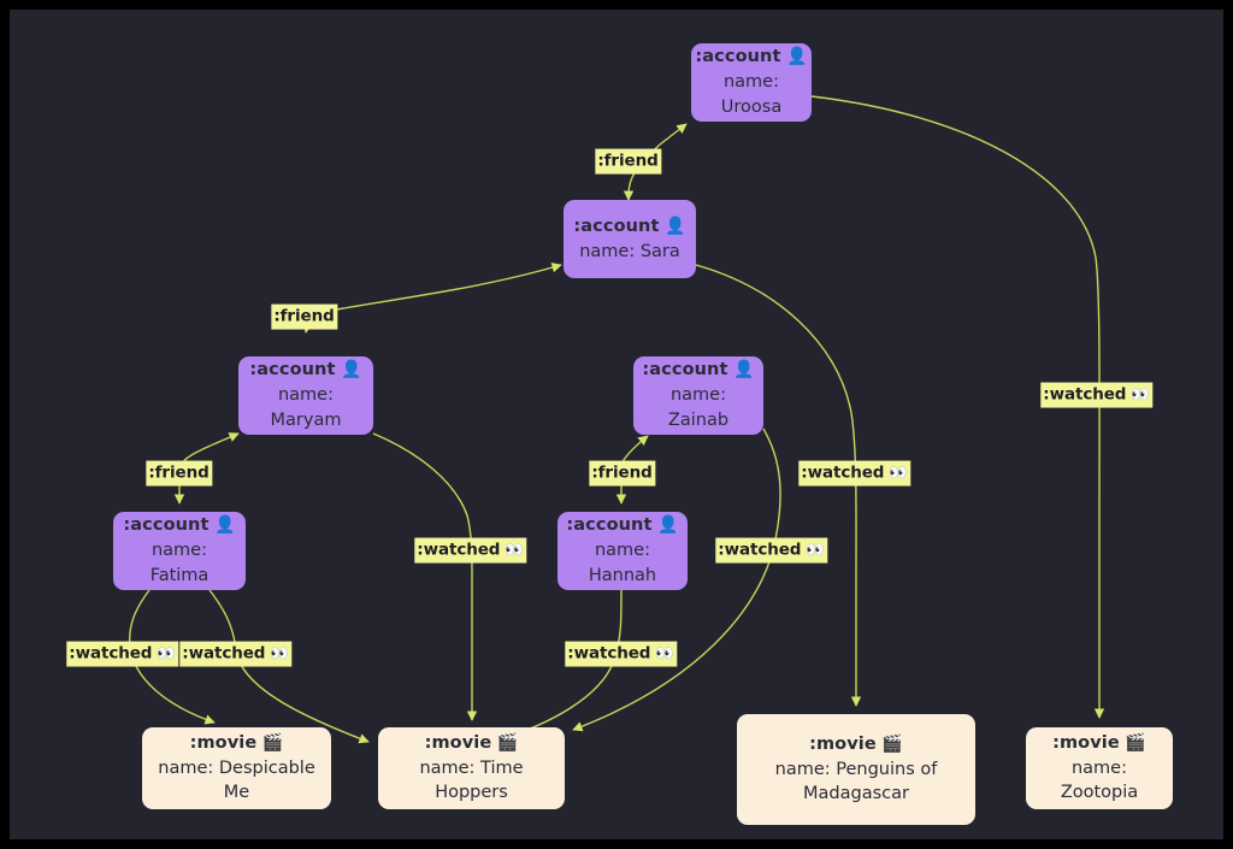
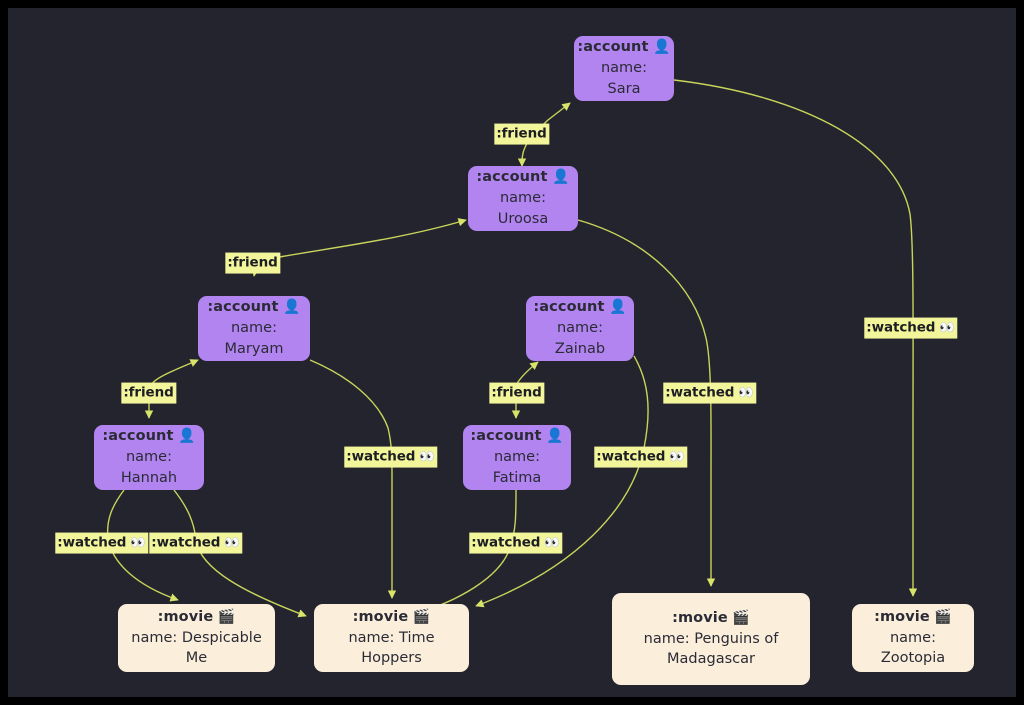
  :account 👤
- name: Uroosa
+ name: Sara
  :account 👤
- name: Sara
+ name: Uroosa
  :account 👤
  name: Maryam
  :account 👤
  name: Zainab
  :account 👤
- name: Fatima
+ name: Hannah
  :account 👤
- name: Hannah
+ name: Fatima
  :movie 🎬
  name: Despicable Me
  :movie 🎬
  name: Time Hoppers
  :movie 🎬
  name: Penguins of Madagascar
  :movie 🎬
  name: Zootopia
  :friend
  :friend
  :friend
  :friend
  :watched 👀
  :watched 👀
  :watched 👀
  :watched 👀
  :watched 👀
  :watched 👀
  :watched 👀
